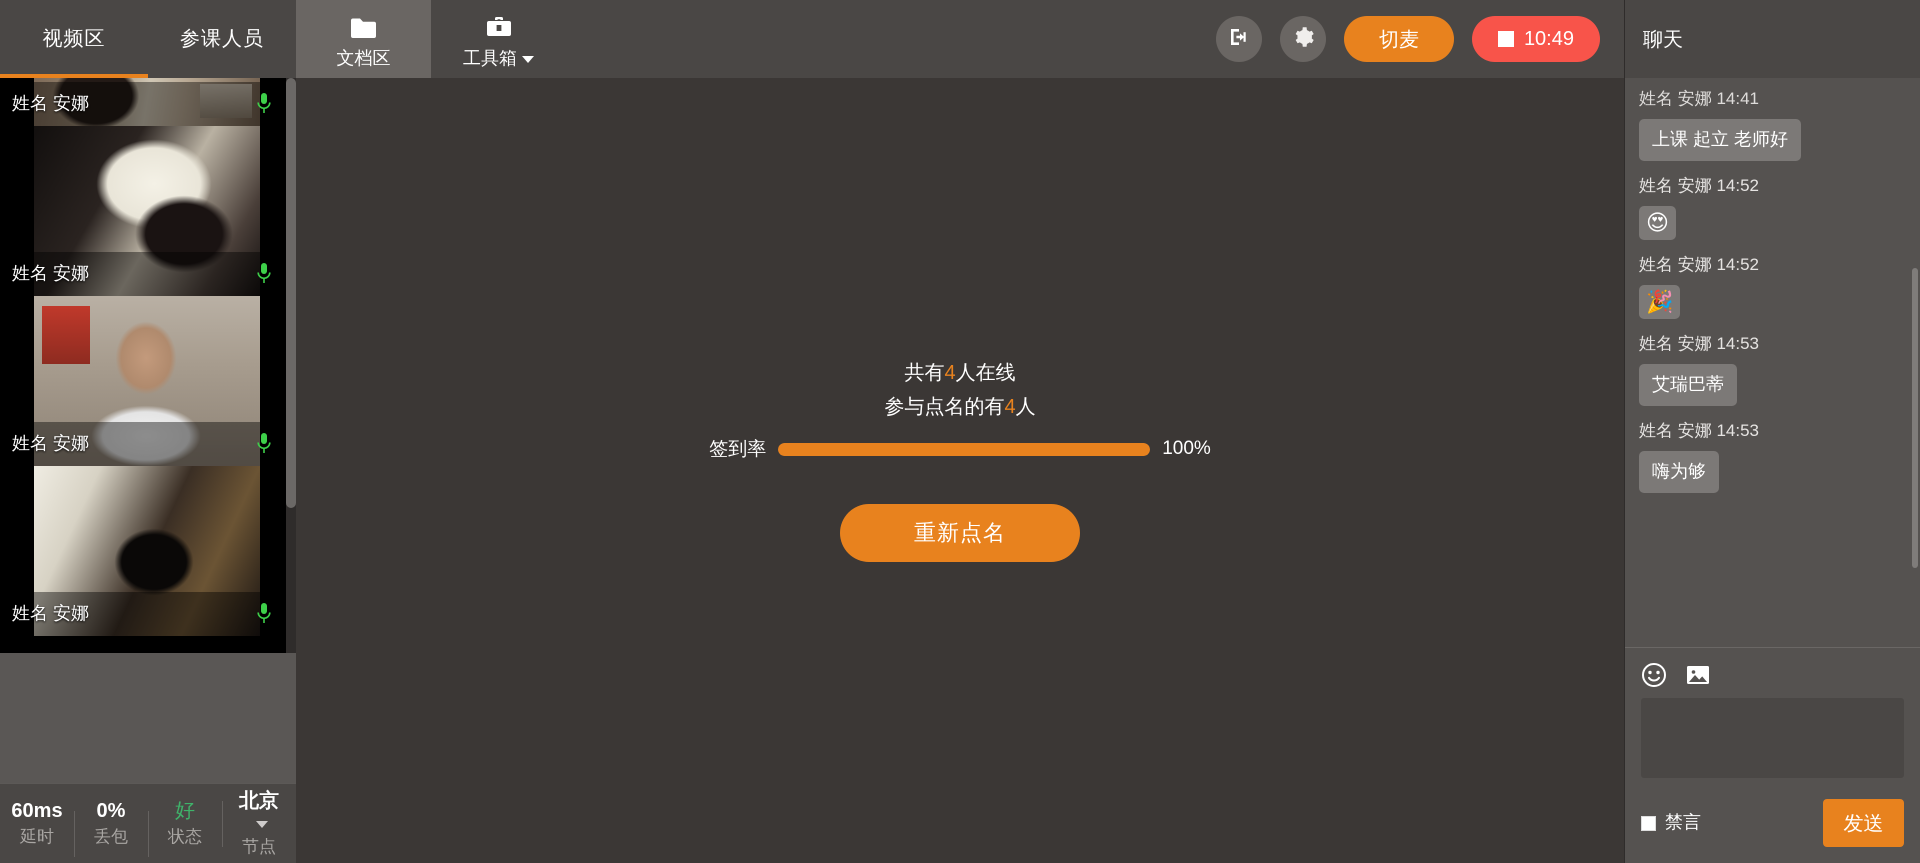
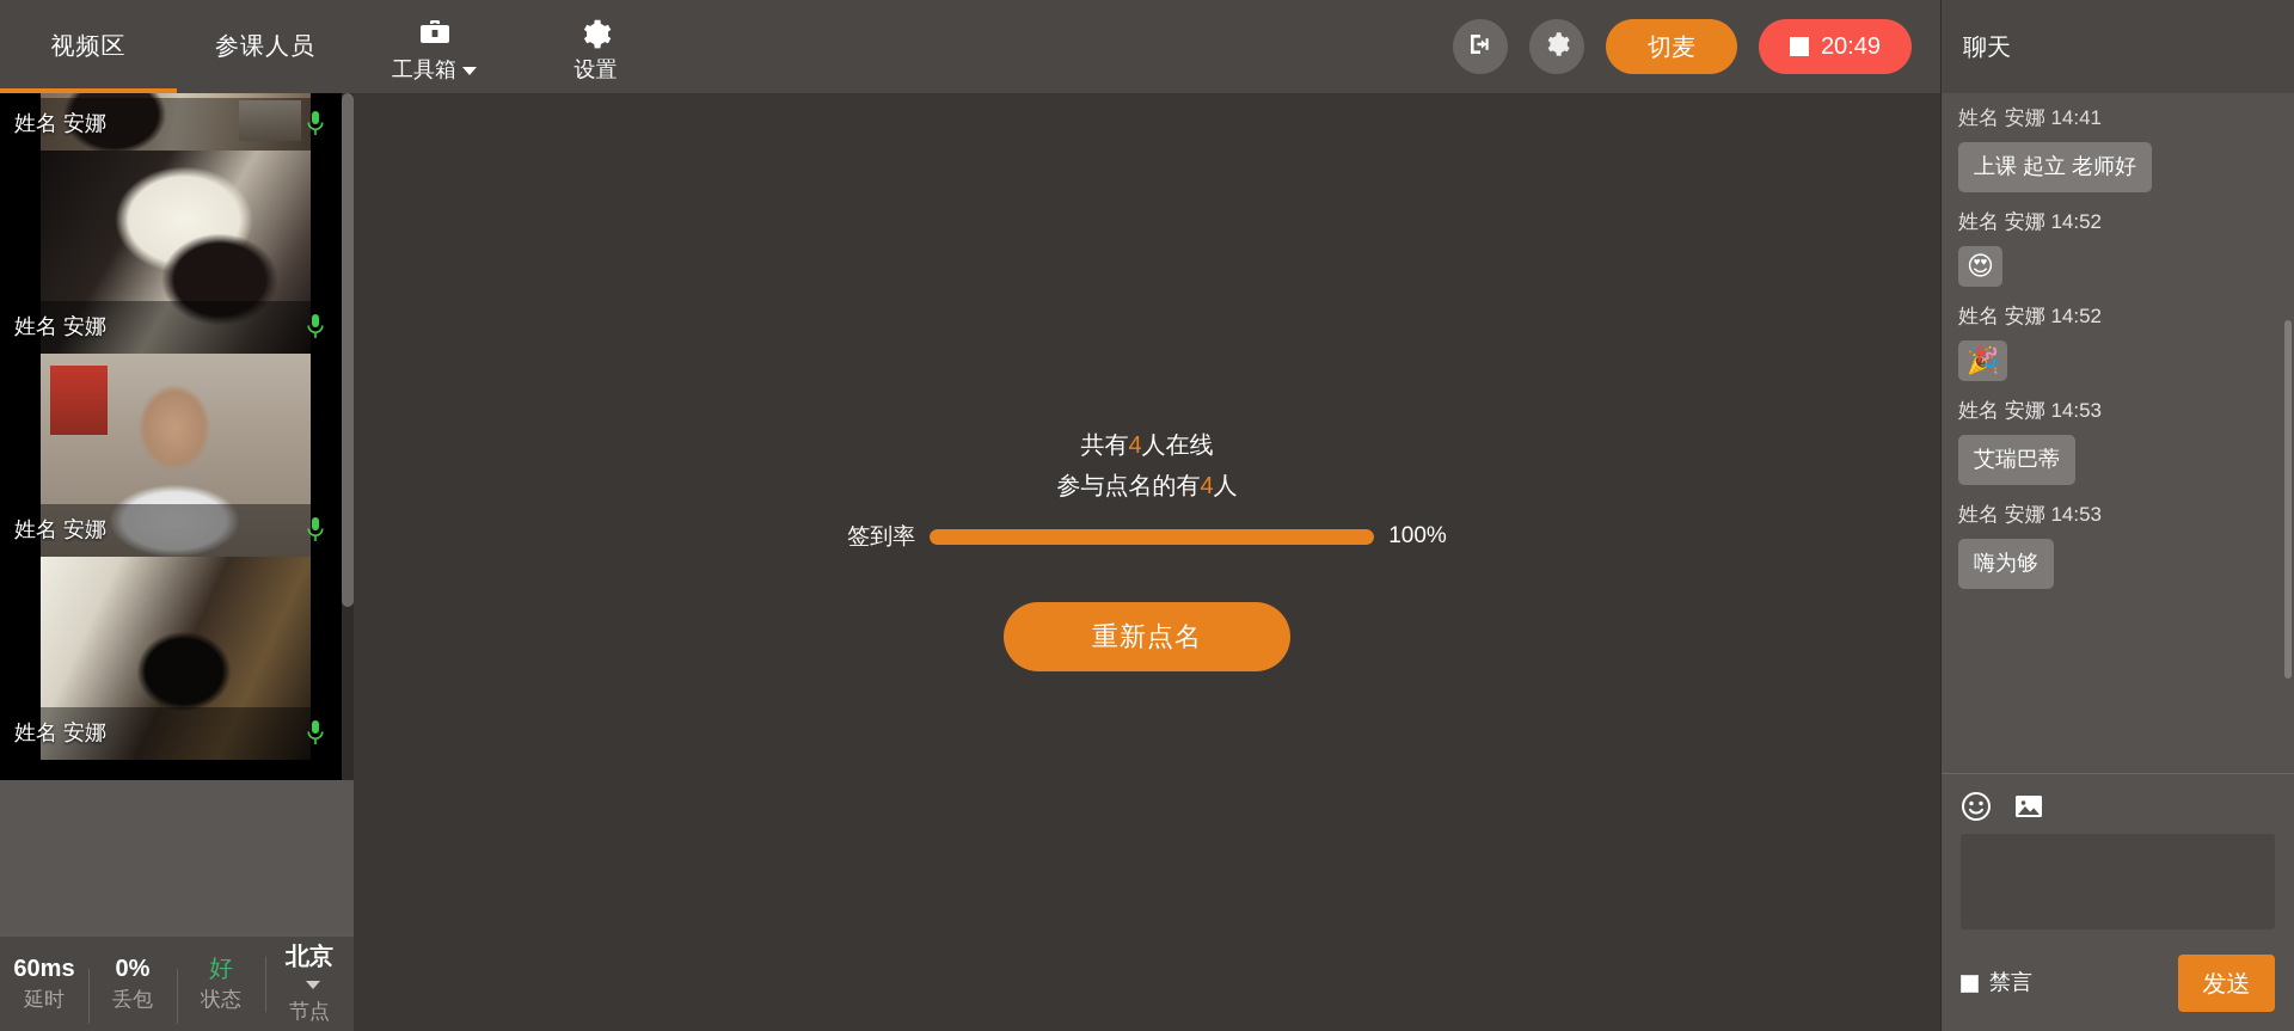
  视频区
  参课人员
  姓名 安娜
  姓名 安娜
  姓名 安娜
  姓名 安娜
  60ms
  延时
  0%
  丢包
  好
  状态
  北京
  节点
- 文档区
  工具箱
+ 设置
  切麦
- 10:49
+ 20:49
  共有4人在线
  参与点名的有4人
  签到率
  100%
  重新点名
  聊天
  姓名 安娜 14:41
  上课 起立 老师好
  姓名 安娜 14:52
  😍
  姓名 安娜 14:52
  🎉
  姓名 安娜 14:53
  艾瑞巴蒂
  姓名 安娜 14:53
  嗨为够
  禁言
  发送
